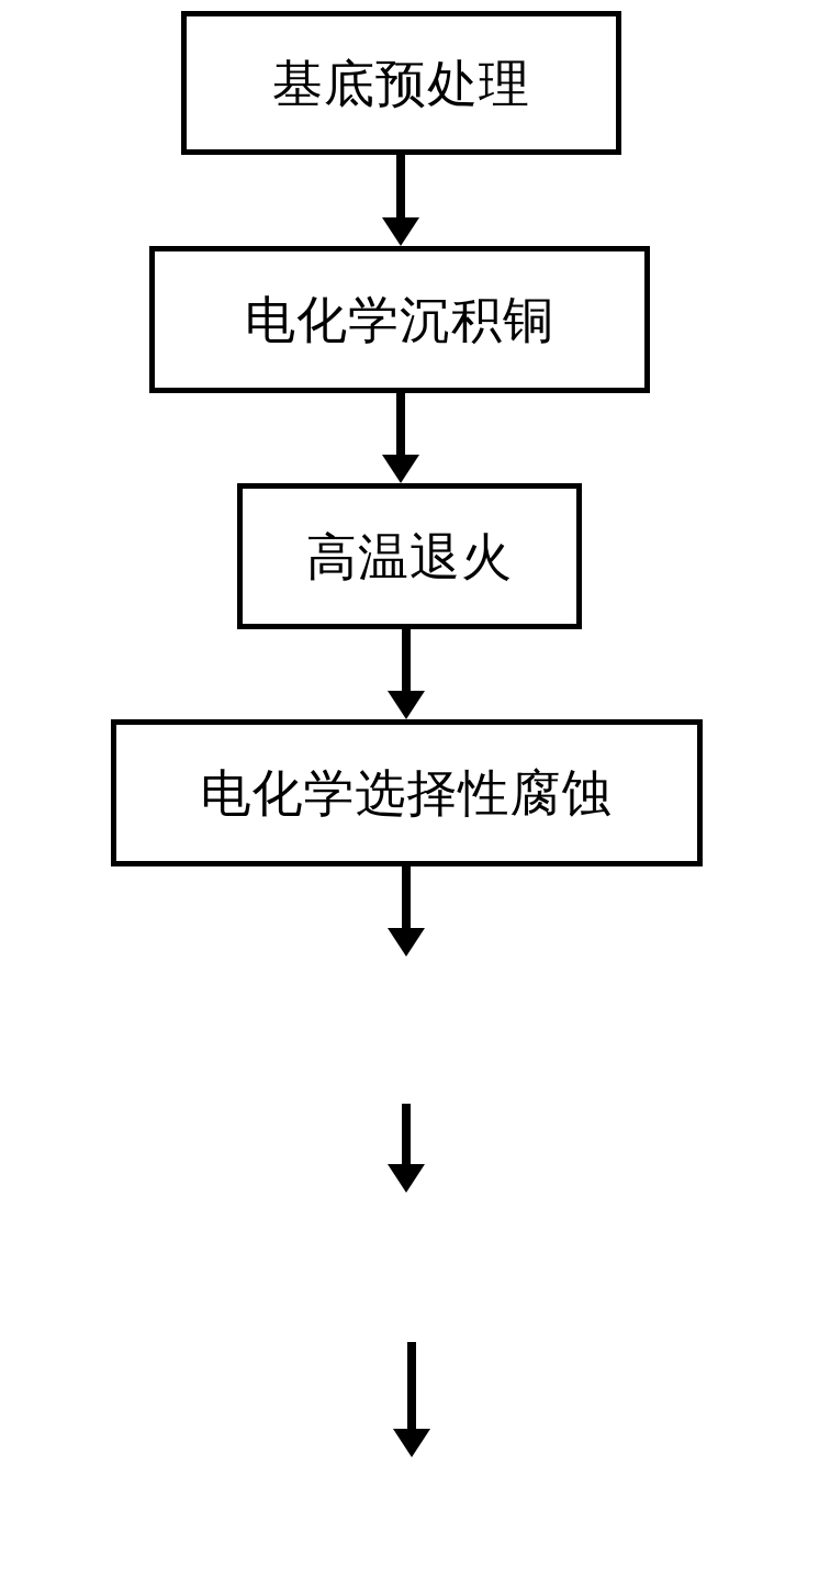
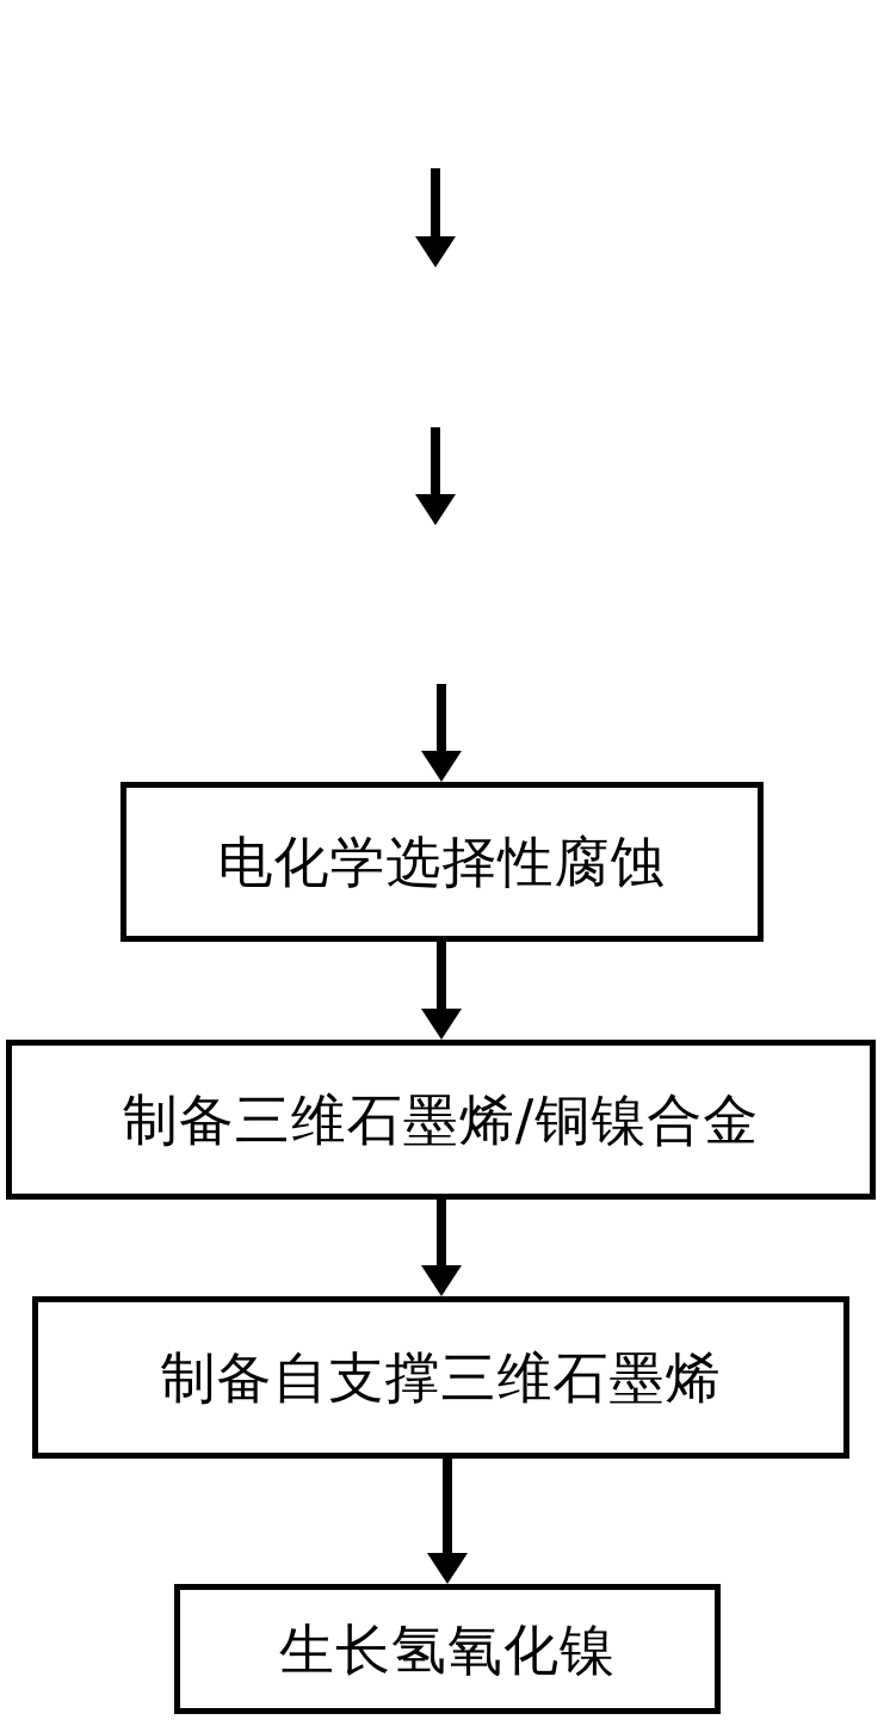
- 基底预处理
- 电化学沉积铜
- 高温退火
  电化学选择性腐蚀
+ 制备三维石墨烯/铜镍合金
+ 制备自支撑三维石墨烯
+ 生长氢氧化镍
